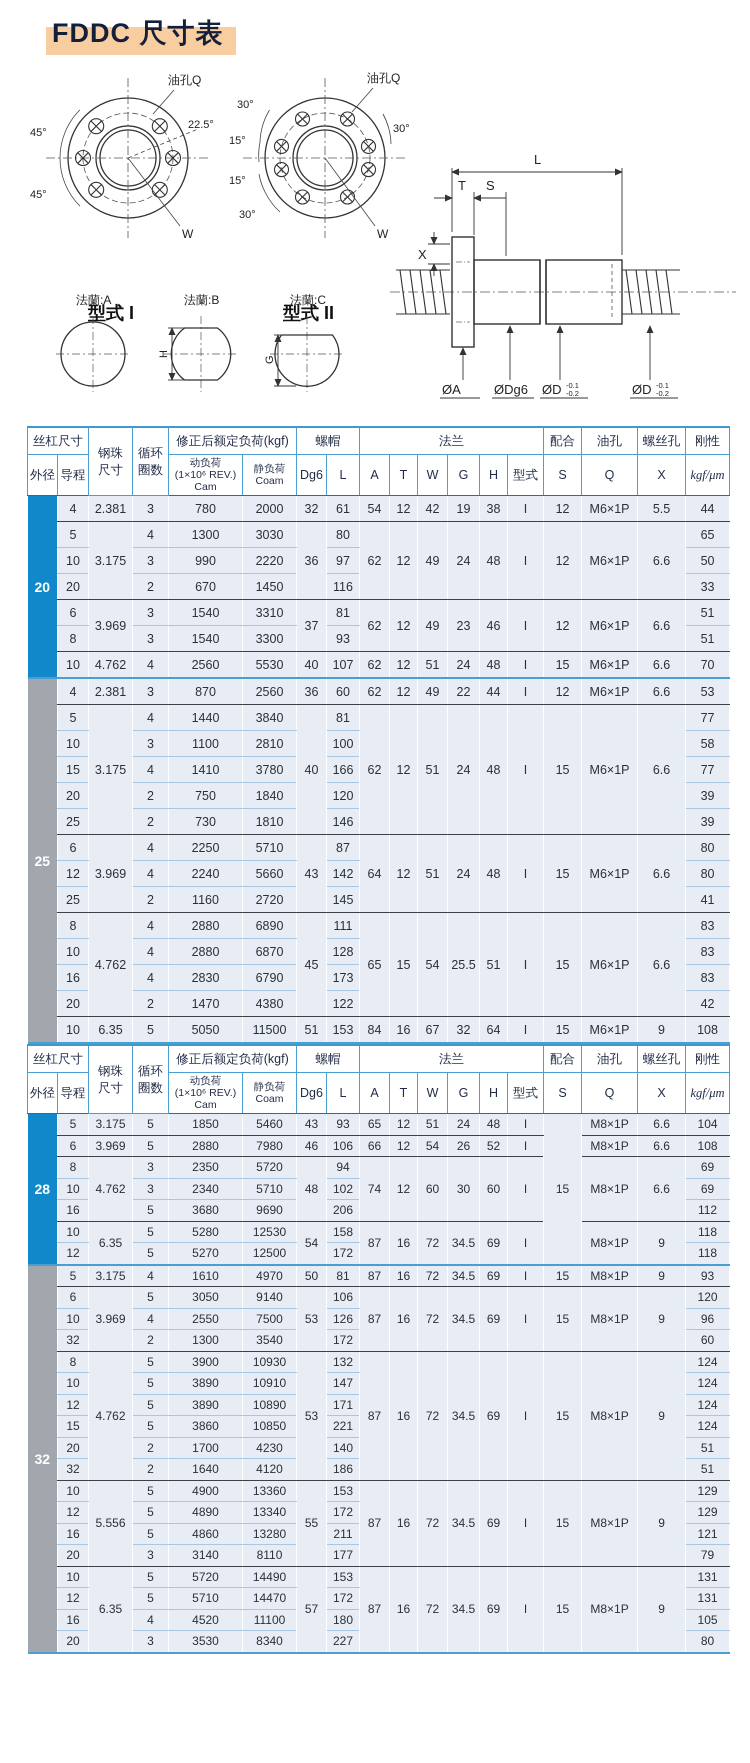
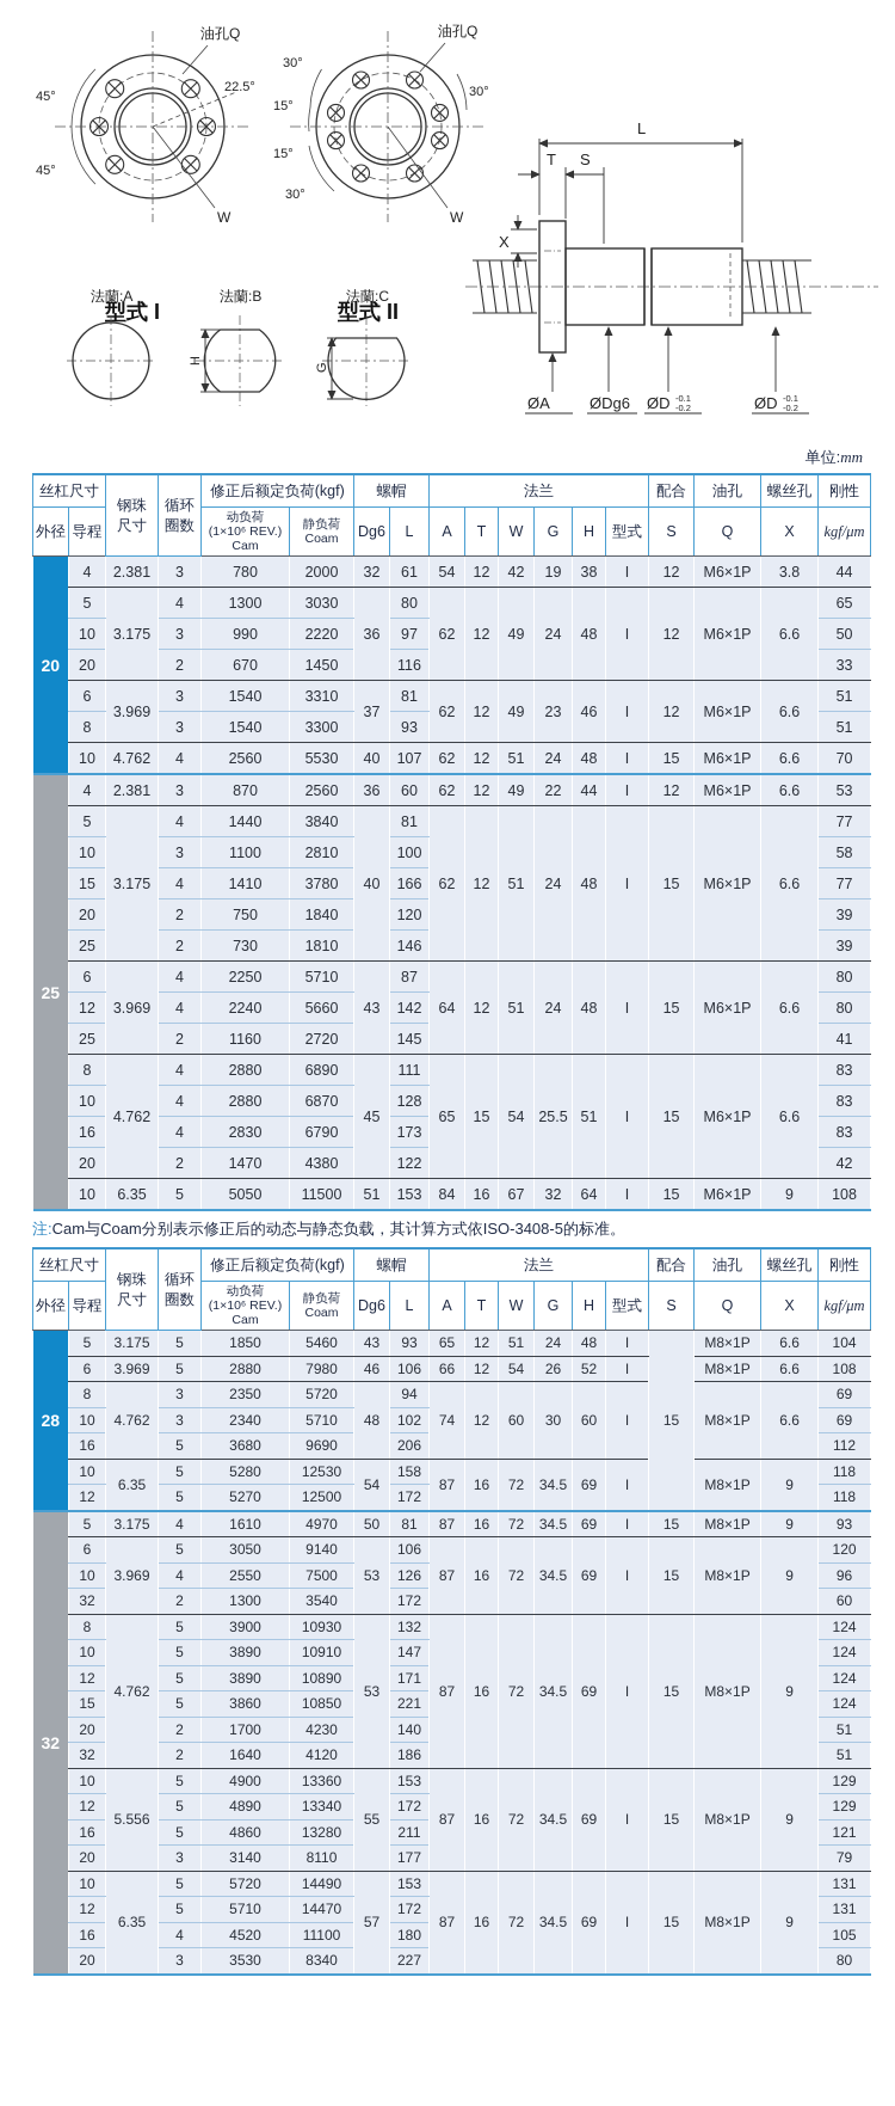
- FDDC 尺寸表
  45°
  45°
  22.5°
  油孔Q
  W
  型式 I
  30°
  15°
  15°
  30°
  30°
  油孔Q
  W
  型式 II
  L
  T
  S
  X
  ØA
  ØDg6
  ØD
  -0.1
  -0.2
  ØD
  -0.1
  -0.2
  法蘭:A
  法蘭:B
  法蘭:C
+ 单位:mm
  丝杠尺寸	钢珠 尺寸	循环 圈数	修正后额定负荷(kgf)	螺帽	法兰	配合	油孔	螺丝孔	刚性
  外径	导程	动负荷 (1×10⁶ REV.) Cam	静负荷 Coam	Dg6	L	A	T	W	G	H	型式	S	Q	X	kgf/μm
- 20	4	2.381	3	780	2000	32	61	54	12	42	19	38	I	12	M6×1P	5.5	44
+ 20	4	2.381	3	780	2000	32	61	54	12	42	19	38	I	12	M6×1P	3.8	44
  5	3.175	4	1300	3030	36	80	62	12	49	24	48	I	12	M6×1P	6.6	65
  10	3	990	2220	97	50
  20	2	670	1450	116	33
  6	3.969	3	1540	3310	37	81	62	12	49	23	46	I	12	M6×1P	6.6	51
  8	3	1540	3300	93	51
  10	4.762	4	2560	5530	40	107	62	12	51	24	48	I	15	M6×1P	6.6	70
  25	4	2.381	3	870	2560	36	60	62	12	49	22	44	I	12	M6×1P	6.6	53
  5	3.175	4	1440	3840	40	81	62	12	51	24	48	I	15	M6×1P	6.6	77
  10	3	1100	2810	100	58
  15	4	1410	3780	166	77
  20	2	750	1840	120	39
  25	2	730	1810	146	39
  6	3.969	4	2250	5710	43	87	64	12	51	24	48	I	15	M6×1P	6.6	80
  12	4	2240	5660	142	80
  25	2	1160	2720	145	41
  8	4.762	4	2880	6890	45	111	65	15	54	25.5	51	I	15	M6×1P	6.6	83
  10	4	2880	6870	128	83
  16	4	2830	6790	173	83
  20	2	1470	4380	122	42
  10	6.35	5	5050	11500	51	153	84	16	67	32	64	I	15	M6×1P	9	108
+ 注:Cam与Coam分别表示修正后的动态与静态负载，其计算方式依ISO-3408-5的标准。
  丝杠尺寸	钢珠 尺寸	循环 圈数	修正后额定负荷(kgf)	螺帽	法兰	配合	油孔	螺丝孔	刚性
  外径	导程	动负荷 (1×10⁶ REV.) Cam	静负荷 Coam	Dg6	L	A	T	W	G	H	型式	S	Q	X	kgf/μm
  28	5	3.175	5	1850	5460	43	93	65	12	51	24	48	I	15	M8×1P	6.6	104
  6	3.969	5	2880	7980	46	106	66	12	54	26	52	I	M8×1P	6.6	108
  8	4.762	3	2350	5720	48	94	74	12	60	30	60	I	M8×1P	6.6	69
  10	3	2340	5710	102	69
  16	5	3680	9690	206	112
  10	6.35	5	5280	12530	54	158	87	16	72	34.5	69	I	M8×1P	9	118
  12	5	5270	12500	172	118
  32	5	3.175	4	1610	4970	50	81	87	16	72	34.5	69	I	15	M8×1P	9	93
  6	3.969	5	3050	9140	53	106	87	16	72	34.5	69	I	15	M8×1P	9	120
  10	4	2550	7500	126	96
  32	2	1300	3540	172	60
  8	4.762	5	3900	10930	53	132	87	16	72	34.5	69	I	15	M8×1P	9	124
  10	5	3890	10910	147	124
  12	5	3890	10890	171	124
  15	5	3860	10850	221	124
  20	2	1700	4230	140	51
  32	2	1640	4120	186	51
  10	5.556	5	4900	13360	55	153	87	16	72	34.5	69	I	15	M8×1P	9	129
  12	5	4890	13340	172	129
  16	5	4860	13280	211	121
  20	3	3140	8110	177	79
  10	6.35	5	5720	14490	57	153	87	16	72	34.5	69	I	15	M8×1P	9	131
  12	5	5710	14470	172	131
  16	4	4520	11100	180	105
  20	3	3530	8340	227	80
